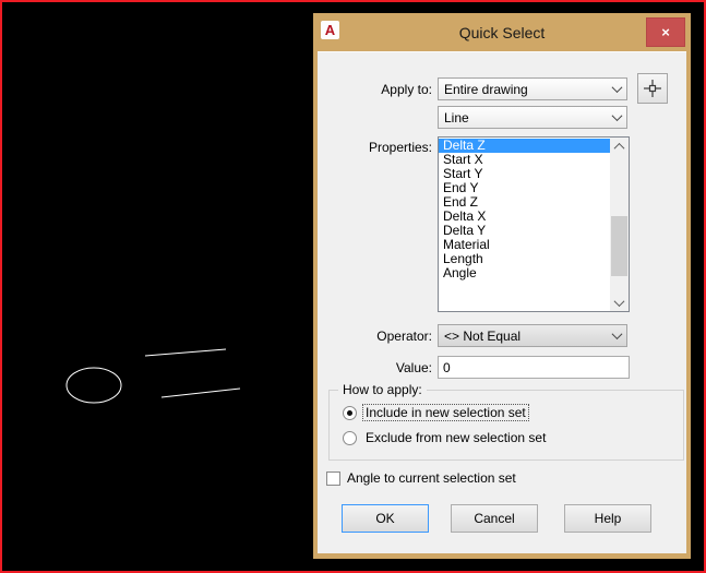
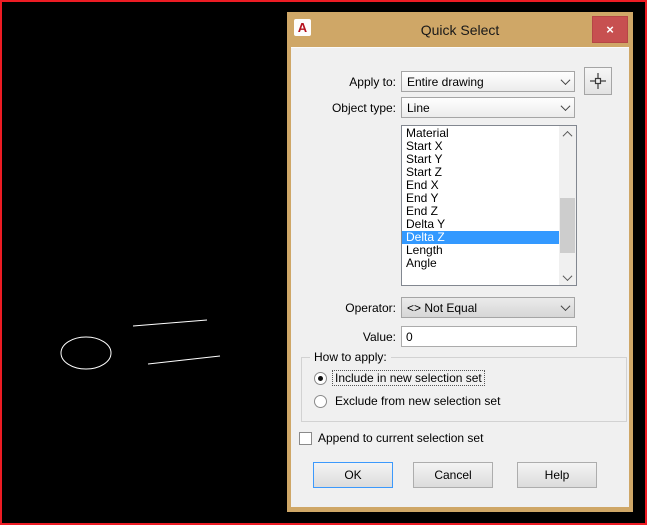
  A
  Quick Select
  ×
  Apply to:
  Entire drawing
+ Object type:
  Line
- Properties:
- Delta Z
+ Material
  Start X
  Start Y
+ Start Z
+ End X
  End Y
  End Z
- Delta X
  Delta Y
- Material
+ Delta Z
  Length
  Angle
  Operator:
  <> Not Equal
  Value:
  0
  How to apply:
  Include in new selection set
  Exclude from new selection set
- Angle to current selection set
+ Append to current selection set
  OK
  Cancel
  Help
